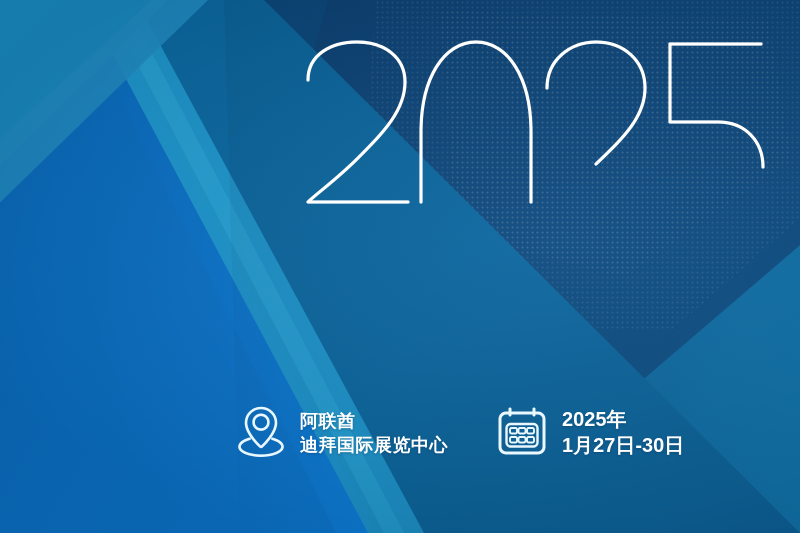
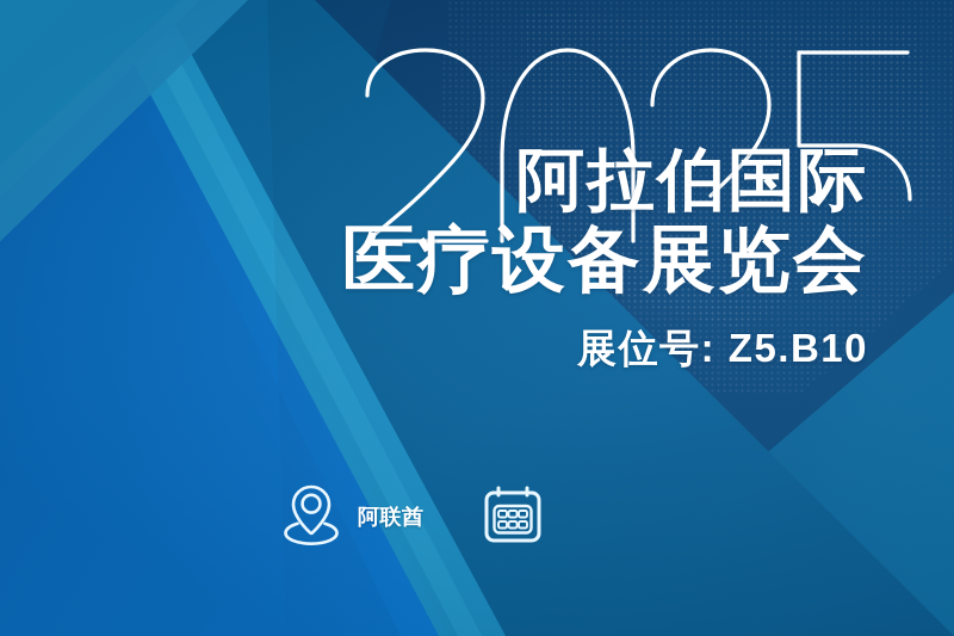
+ 阿拉伯国际
+ 医疗设备展览会
+ 展位号: Z5.B10
  阿联酋
- 迪拜国际展览中心
- 2025年
- 1月27日-30日
